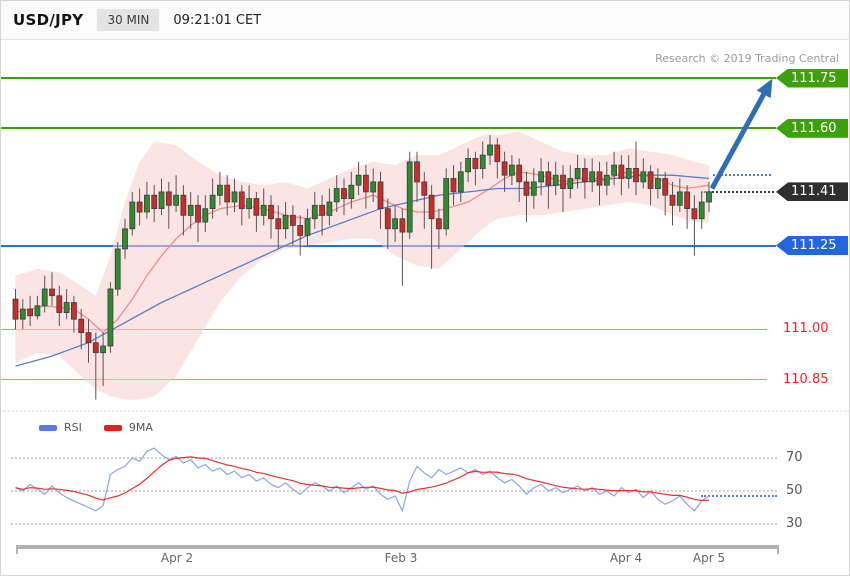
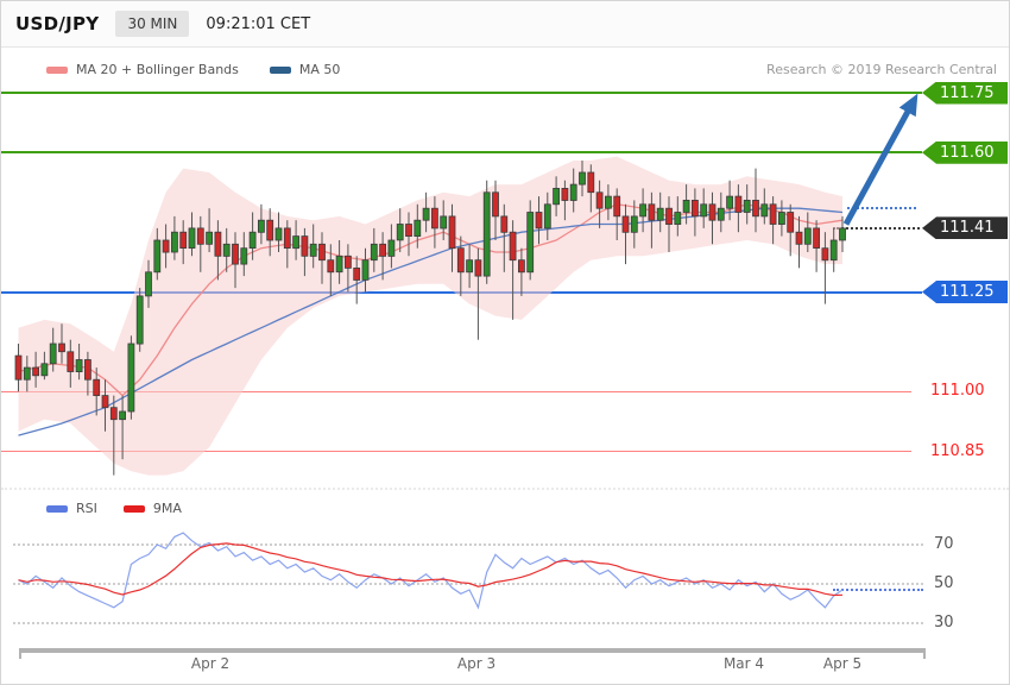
  USD/JPY
  30 MIN
  09:21:01 CET
+ MA 20 + Bollinger Bands
+ MA 50
- Research © 2019 Trading Central
+ Research © 2019 Research Central
  111.75
  111.60
  111.41
  111.25
  111.00
  110.85
  RSI
  9MA
  70
  50
  30
  Apr 2
- Feb 3
+ Apr 3
- Apr 4
+ Mar 4
  Apr 5
